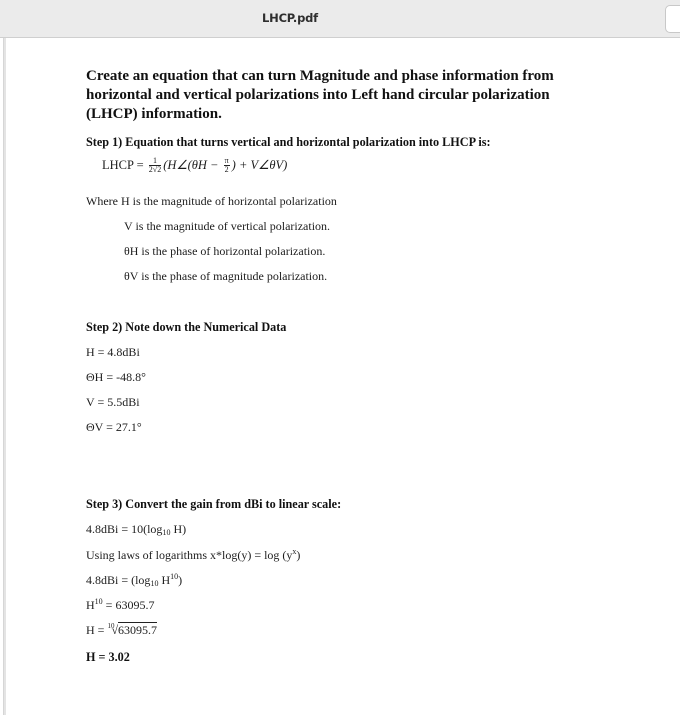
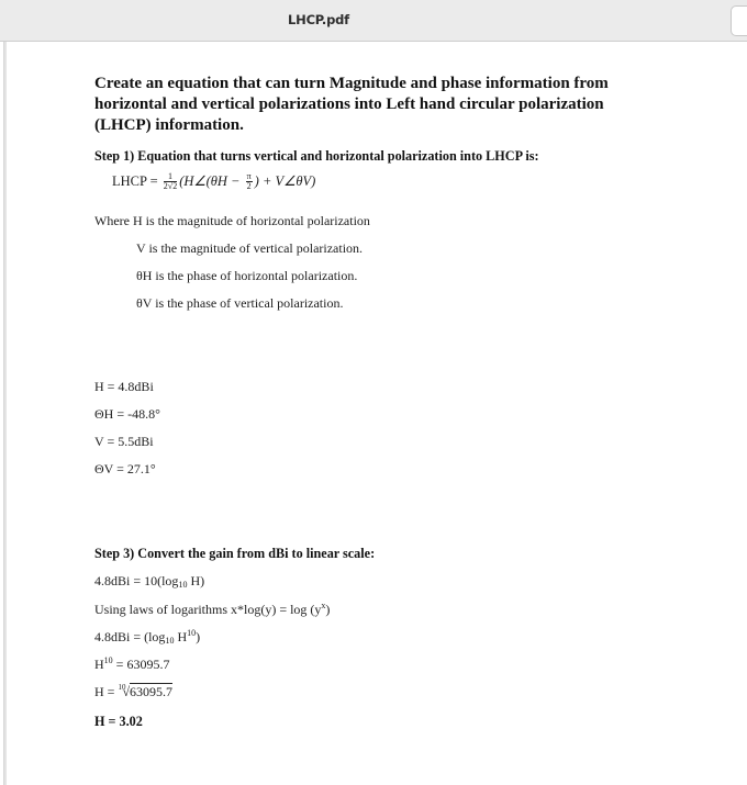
  LHCP.pdf
  Create an equation that can turn Magnitude and phase information from
  horizontal and vertical polarizations into Left hand circular polarization
  (LHCP) information.
  Step 1) Equation that turns vertical and horizontal polarization into LHCP is:
  LHCP =
  1
  2√2
  (H∠(θH −
  π
  2
  ) + V∠θV)
  Where H is the magnitude of horizontal polarization
  V is the magnitude of vertical polarization.
  θH is the phase of horizontal polarization.
- θV is the phase of magnitude polarization.
+ θV is the phase of vertical polarization.
- Step 2) Note down the Numerical Data
  H = 4.8dBi
  ΘH = -48.8°
  V = 5.5dBi
  ΘV = 27.1°
  Step 3) Convert the gain from dBi to linear scale:
  4.8dBi = 10(log10 H)
  Using laws of logarithms x*log(y) = log (yx)
  4.8dBi = (log10 H10)
  H10 = 63095.7
  H = 10√63095.7
  H = 3.02
